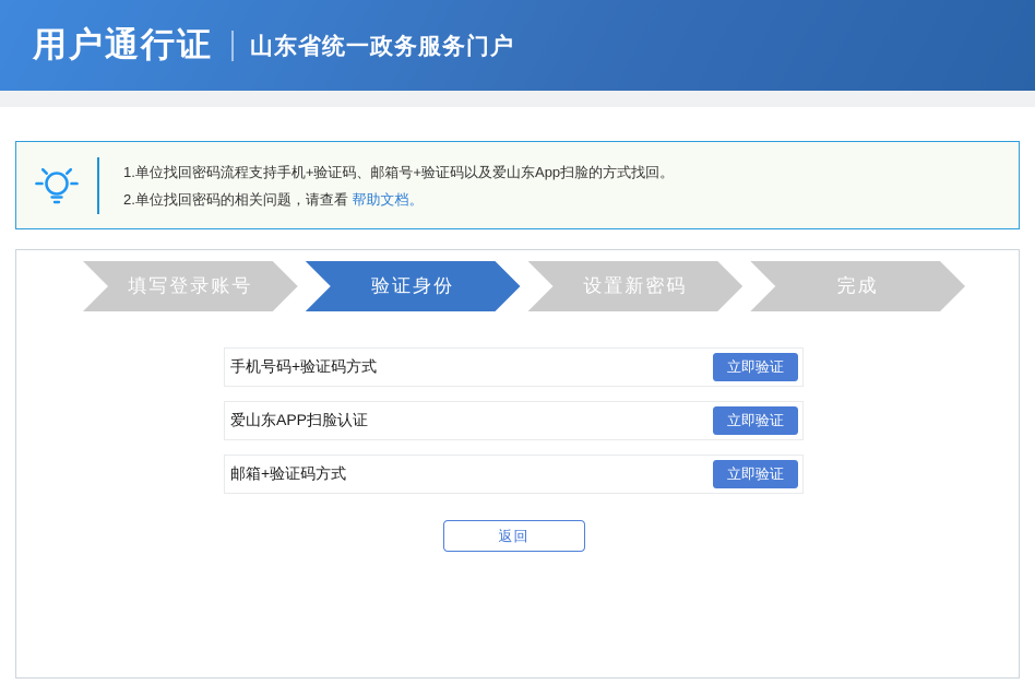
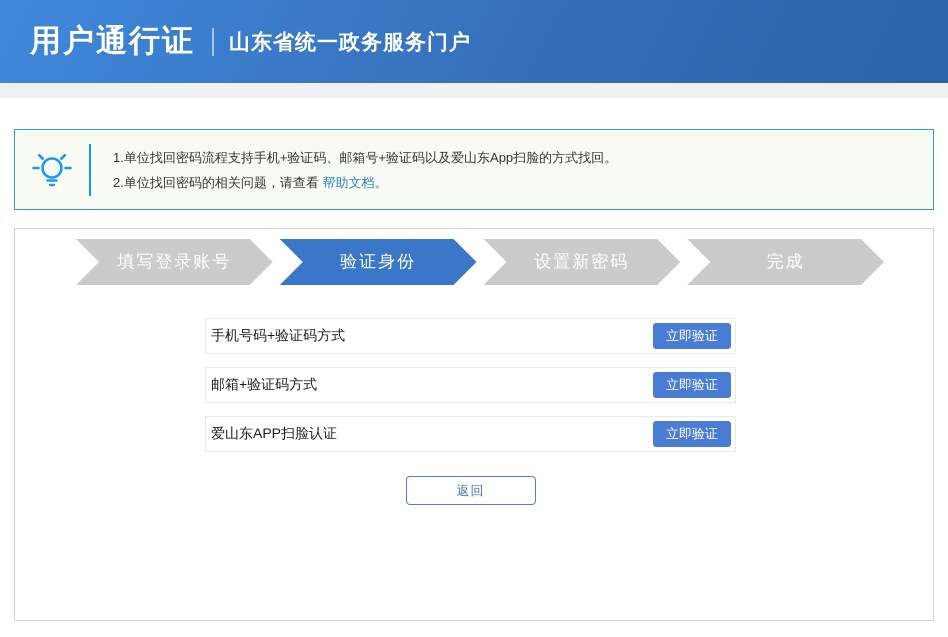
  用户通行证
  山东省统一政务服务门户
  1.单位找回密码流程支持手机+验证码、邮箱号+验证码以及爱山东App扫脸的方式找回。
  2.单位找回密码的相关问题，请查看 帮助文档。
  填写登录账号
  验证身份
  设置新密码
  完成
  手机号码+验证码方式
  立即验证
- 爱山东APP扫脸认证
+ 邮箱+验证码方式
  立即验证
- 邮箱+验证码方式
+ 爱山东APP扫脸认证
  立即验证
  返回
